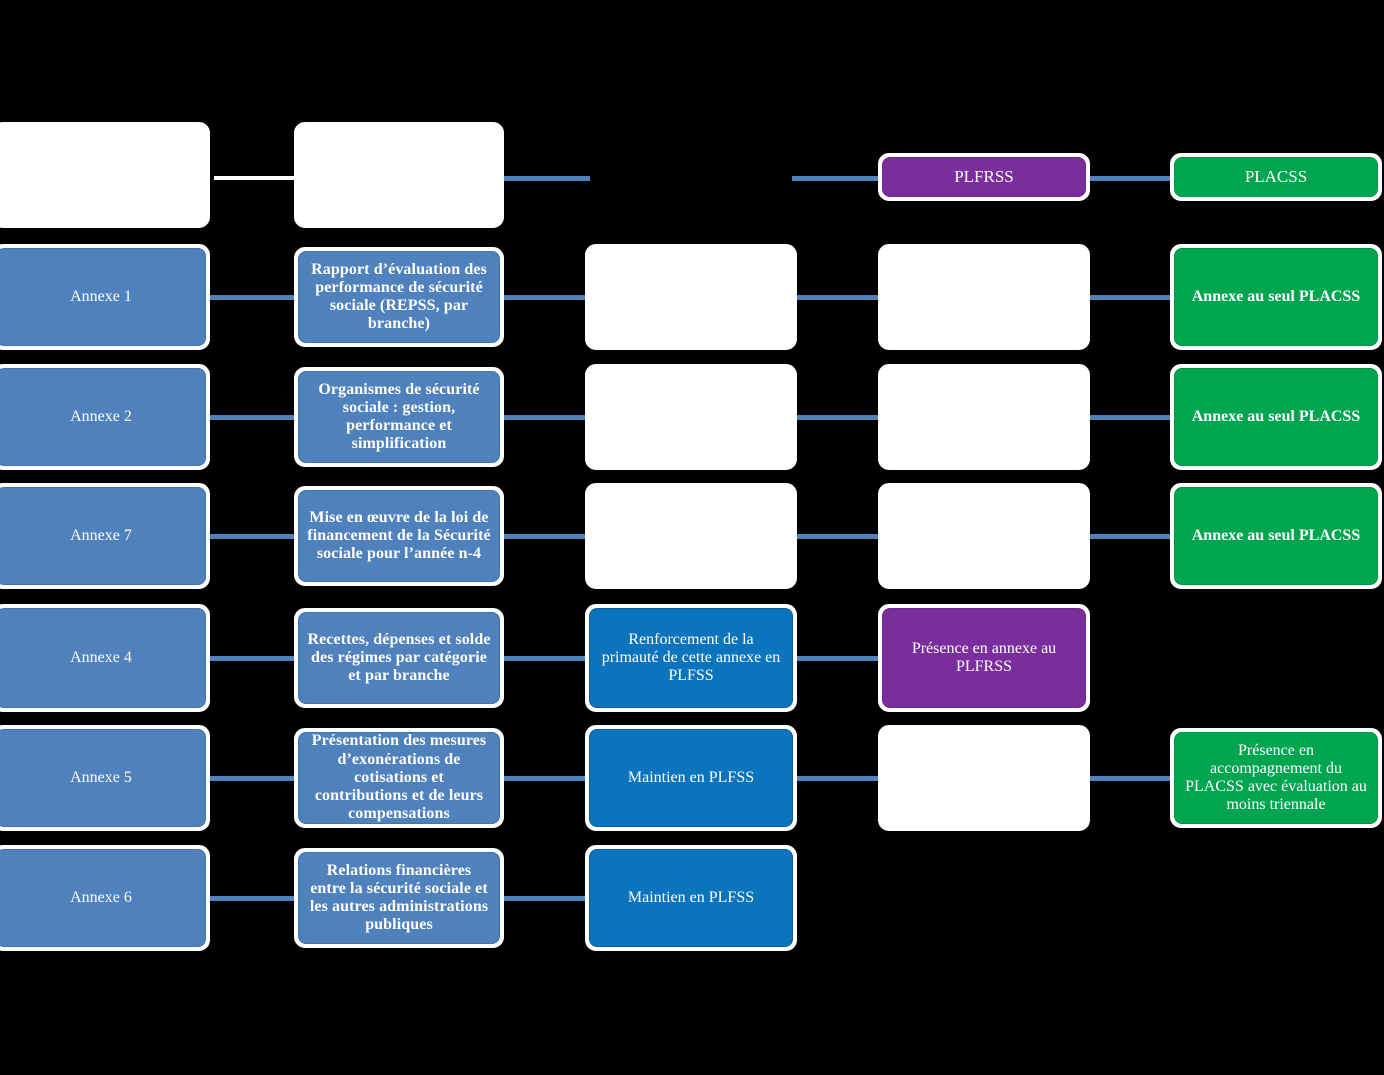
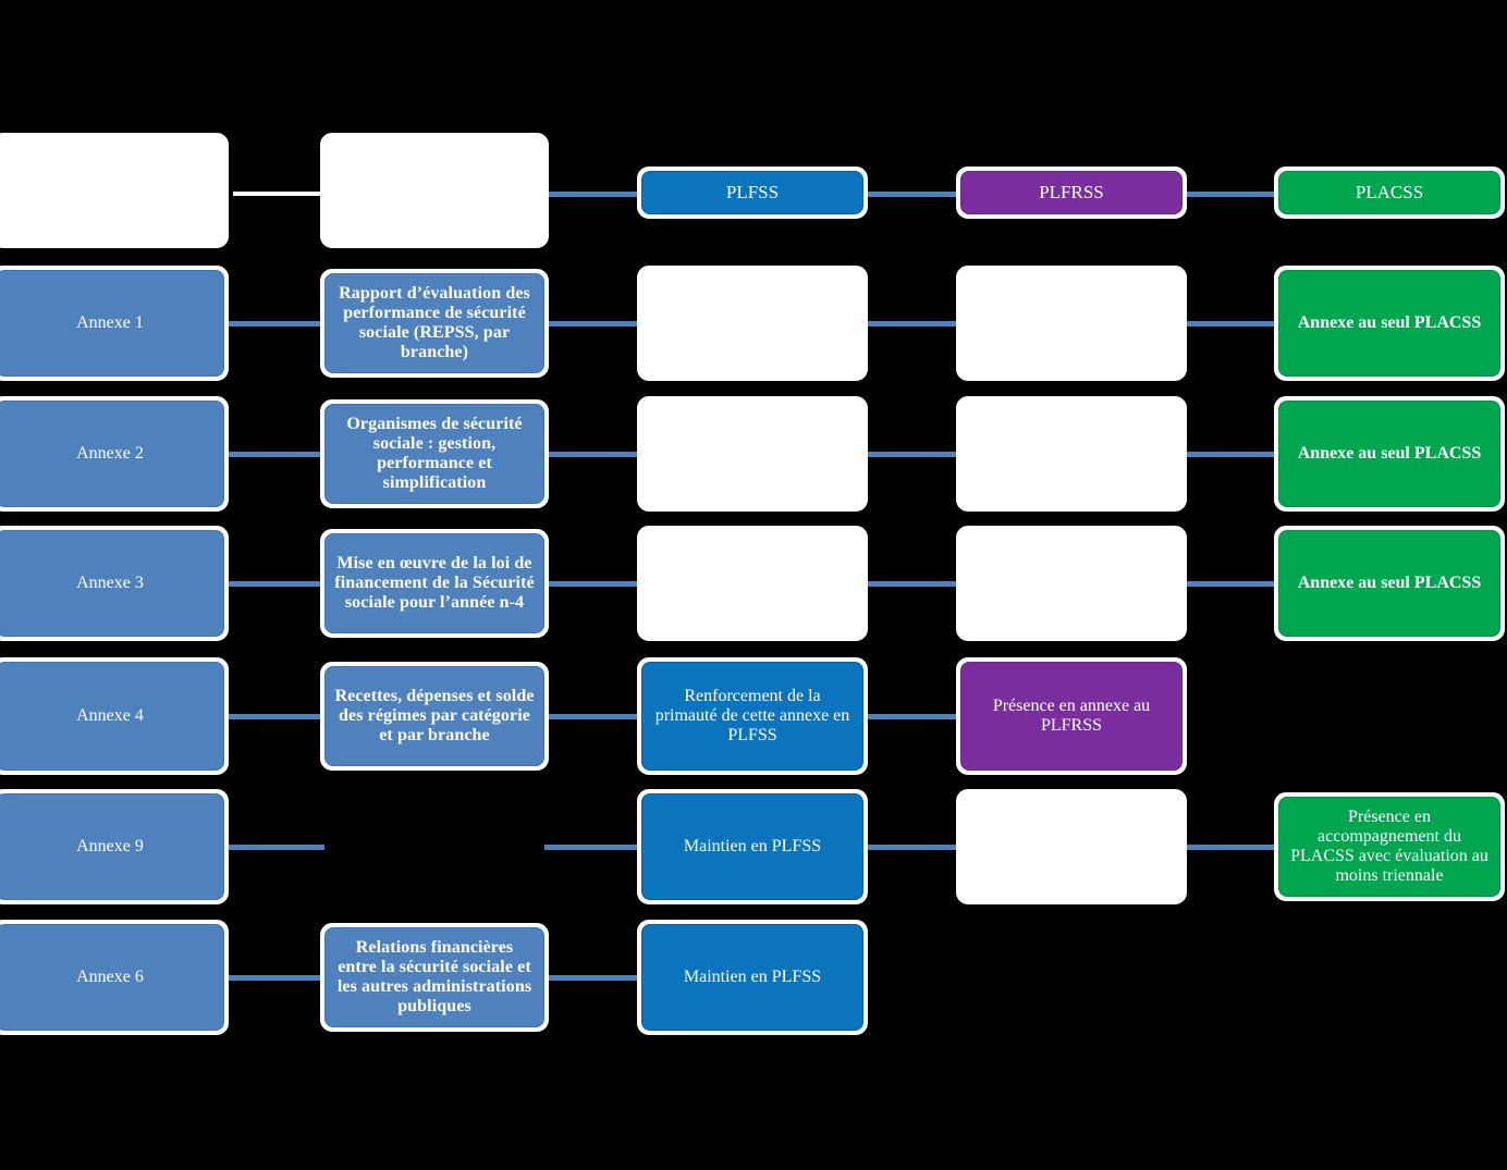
+ PLFSS
  PLFRSS
  PLACSS
  Annexe 1
  Rapport d’évaluation des performance de sécurité sociale (REPSS, par branche)
  Annexe au seul PLACSS
  Annexe 2
  Organismes de sécurité sociale : gestion, performance et simplification
  Annexe au seul PLACSS
- Annexe 7
+ Annexe 3
  Mise en œuvre de la loi de financement de la Sécurité sociale pour l’année n-4
  Annexe au seul PLACSS
  Annexe 4
  Recettes, dépenses et solde des régimes par catégorie et par branche
  Renforcement de la primauté de cette annexe en PLFSS
  Présence en annexe au PLFRSS
- Annexe 5
+ Annexe 9
- Présentation des mesures d’exonérations de cotisations et contributions et de leurs compensations
  Maintien en PLFSS
  Présence en accompagnement du PLACSS avec évaluation au moins triennale
  Annexe 6
  Relations financières entre la sécurité sociale et les autres administrations publiques
  Maintien en PLFSS
